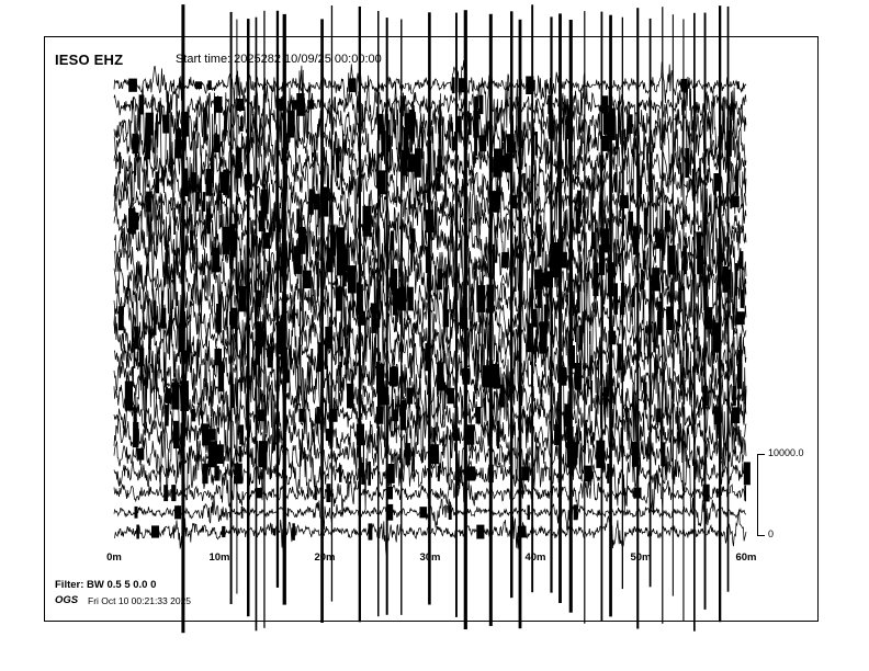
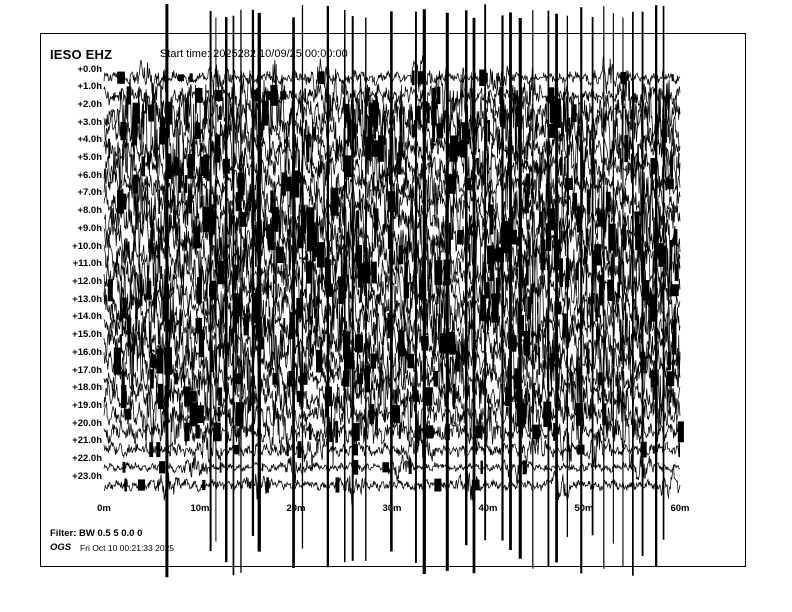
  IESO EHZ
  Start time:0258 10/09/5 00:00:0
+ +0.0h
+ +1.0h
+ +2.0h
+ +3.0h
+ +4.0h
+ +5.0h
+ +6.0h
+ +7.0h
+ +8.0h
+ +9.0h
+ +10.0h
+ +11.0h
+ +12.0h
+ +13.0h
+ +14.0h
+ +15.0h
+ +16.0h
+ +17.0h
+ +18.0h
+ +19.0h
+ +20.0h
+ +21.0h
+ +22.0h
+ +23.0h
  0m
  10m
  20m
  30m
  40m
  50m
  60m
- 10000.0
- 0
  Filter: BW 0.5 5 0.0 0
  OGS
  Fri Oct 10 00:21:33 2025
